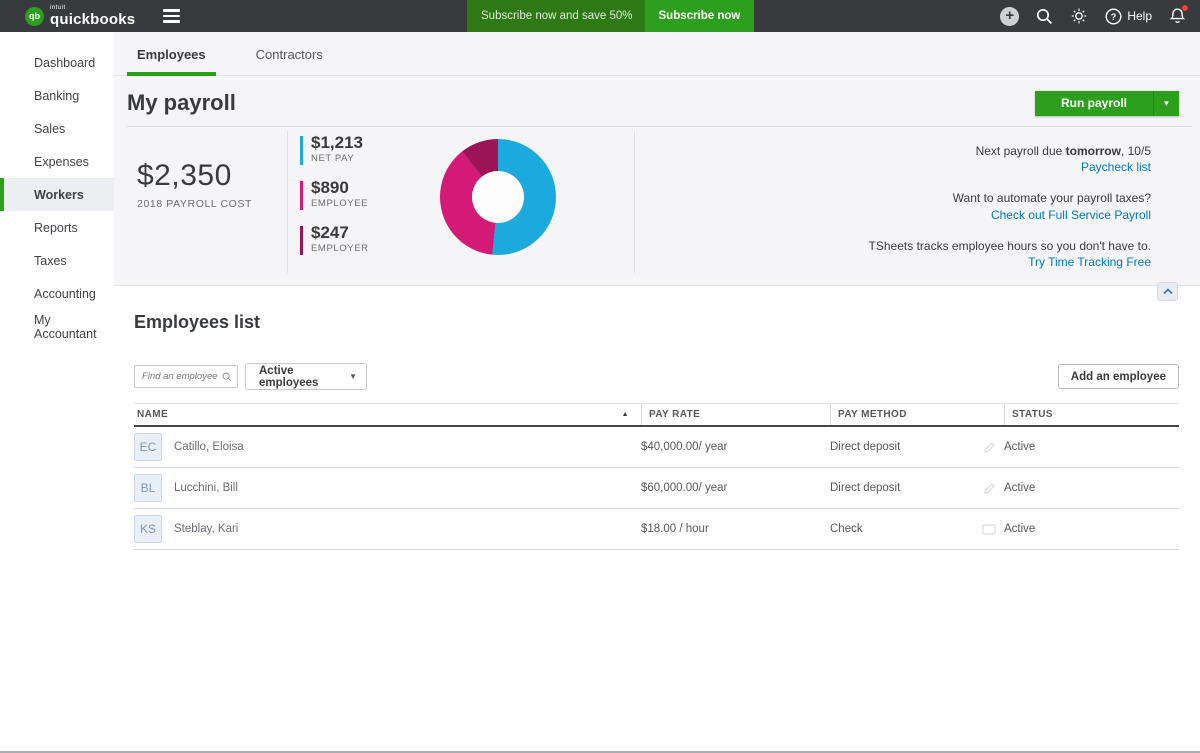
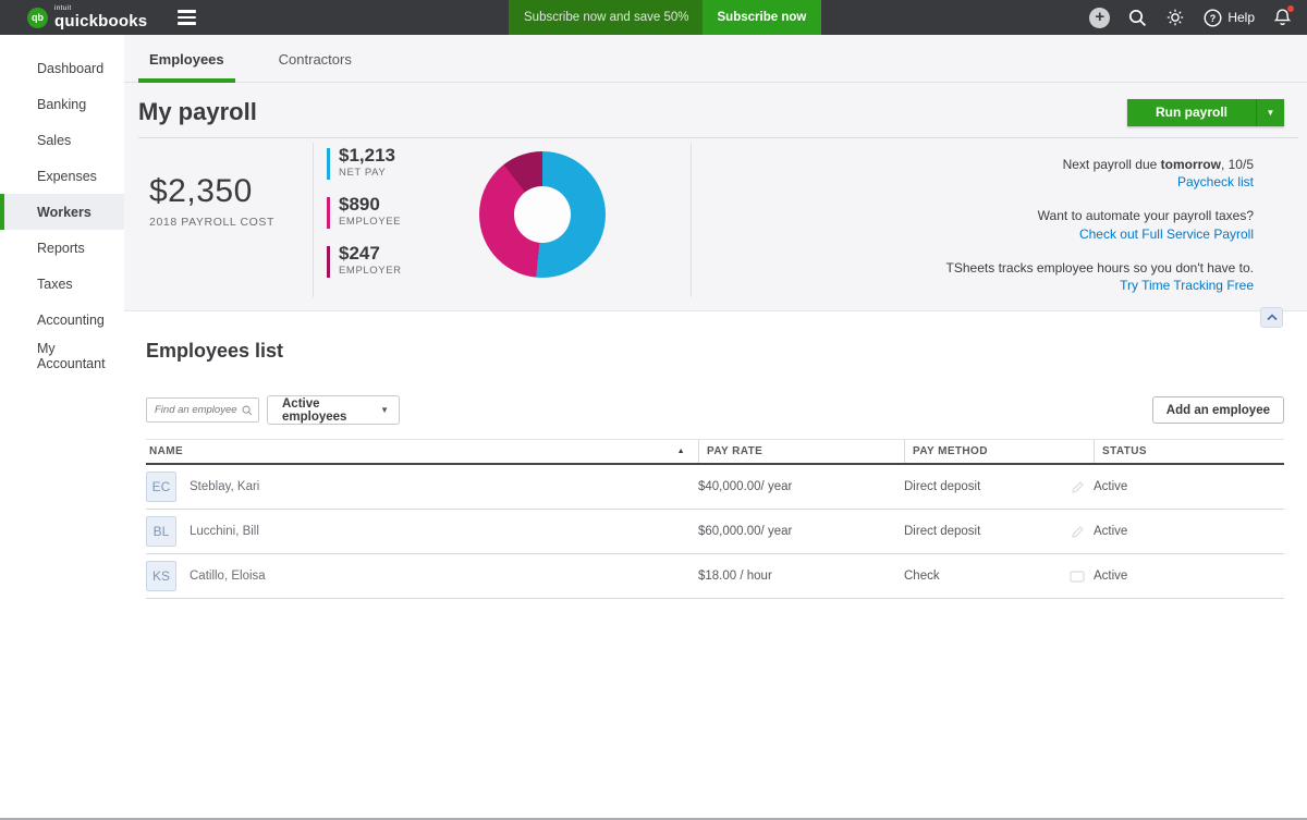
  qb
  quickbooks
  Subscribe now and save 50%
  Subscribe now
  +
  ?
  Help
  Dashboard
  Banking
  Sales
  Expenses
  Workers
  Reports
  Taxes
  Accounting
  My Accountant
  Employees
  Contractors
  My payroll
  Run payroll
  ▼
  $2,350
  2018 PAYROLL COST
  $1,213
  NET PAY
  $890
  EMPLOYEE
  $247
  EMPLOYER
  Next payroll due tomorrow, 10/5
  Paycheck list
  Want to automate your payroll taxes?
  Check out Full Service Payroll
  TSheets tracks employee hours so you don't have to.
  Try Time Tracking Free
  Employees list
  Find an employee
  Active employees
  ▼
  Add an employee
  NAME
  PAY RATE
  PAY METHOD
  STATUS
  EC
- Catillo, Eloisa
+ Steblay, Kari
  $40,000.00/ year
  Direct deposit
  Active
  BL
  Lucchini, Bill
  $60,000.00/ year
  Direct deposit
  Active
  KS
- Steblay, Kari
+ Catillo, Eloisa
  $18.00 / hour
  Check
  Active
